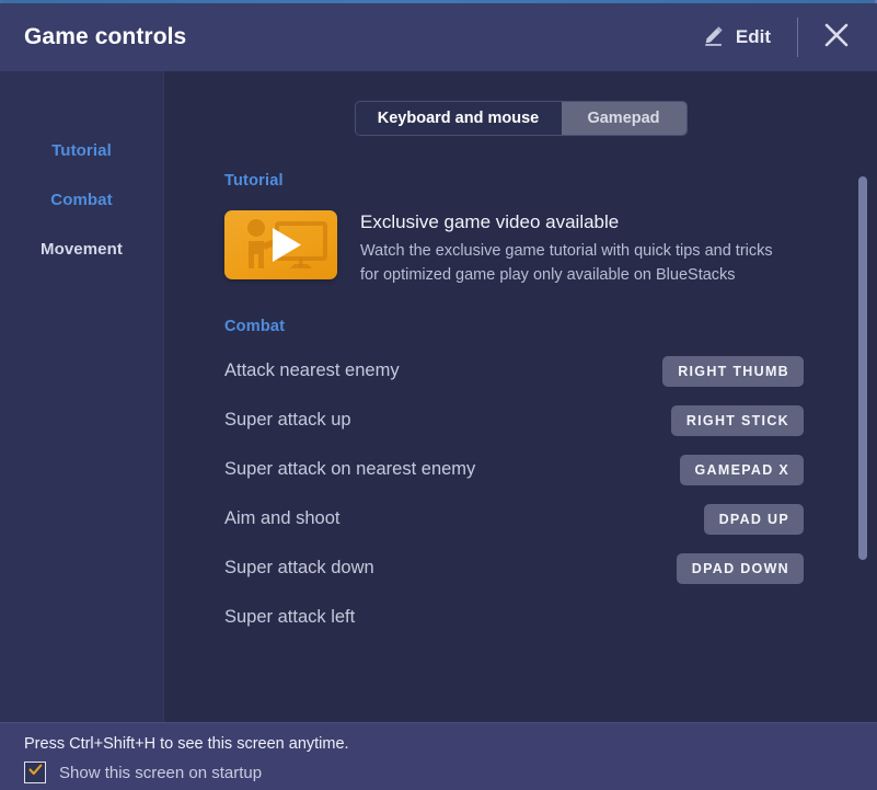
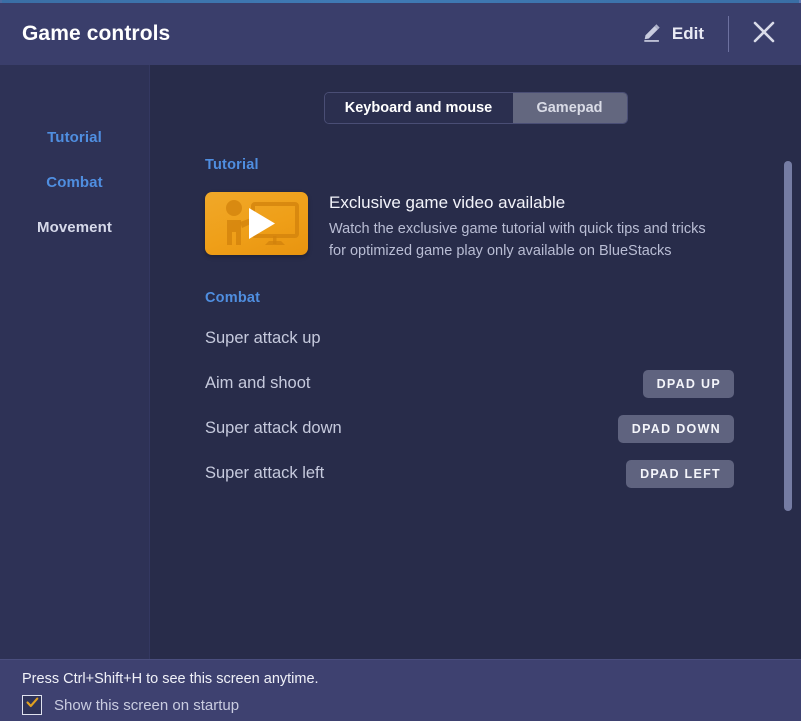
  Game controls
  Edit
  Tutorial
  Combat
  Movement
  Keyboard and mouse
  Gamepad
  Tutorial
  Exclusive game video available
  Watch the exclusive game tutorial with quick tips and tricks for optimized game play only available on BlueStacks
  Combat
- Attack nearest enemy
- RIGHT THUMB
  Super attack up
- RIGHT STICK
- Super attack on nearest enemy
- GAMEPAD X
  Aim and shoot
  DPAD UP
  Super attack down
  DPAD DOWN
  Super attack left
+ DPAD LEFT
  Press Ctrl+Shift+H to see this screen anytime.
  Show this screen on startup
